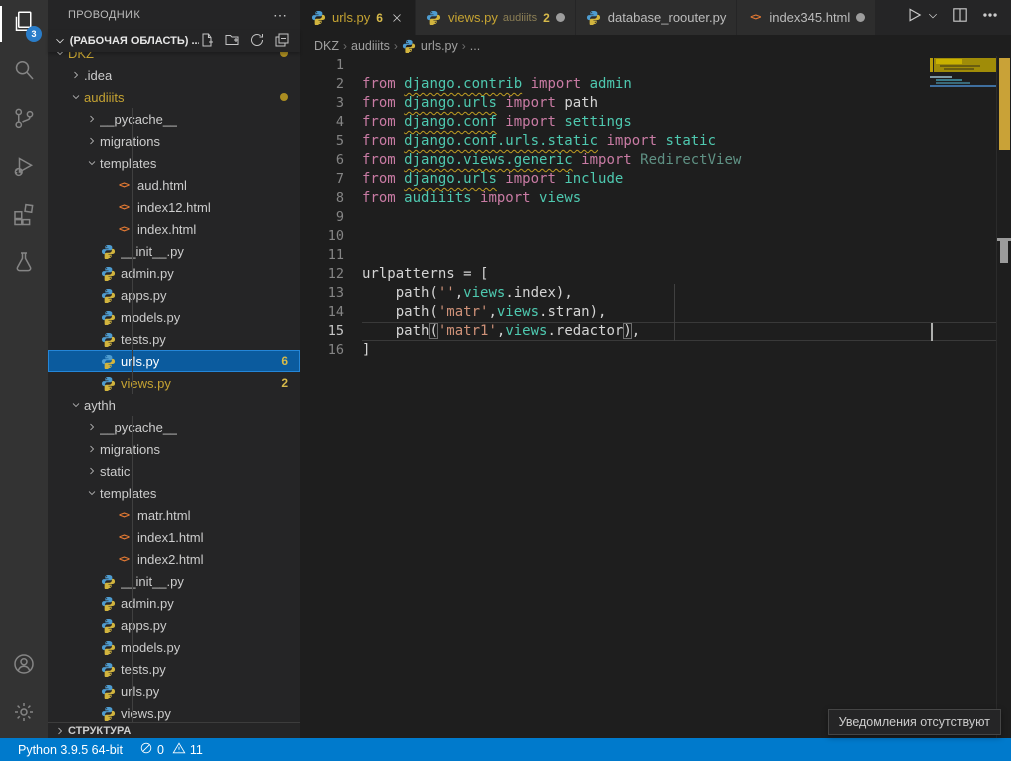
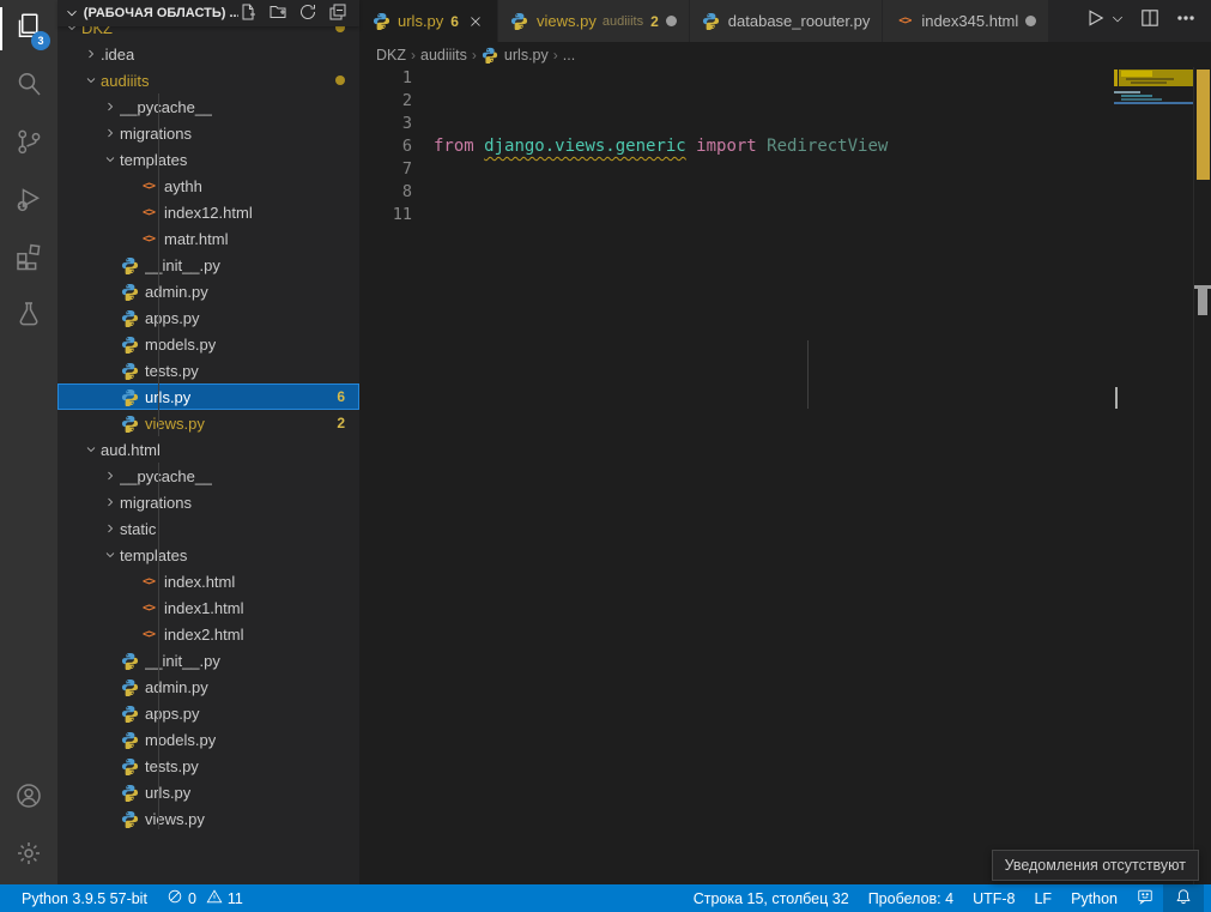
  3
- ПРОВОДНИК
- ⋯
  (РАБОЧАЯ ОБЛАСТЬ) ..
  DKZ
  .idea
  audiiits
  __pyache__
  migrations
  templates
  <>
- aud.html
+ aythh
  <>
  index12.html
  <>
- index.html
+ matr.html
  _init__.py
  amin.py
  aps.py
  models.py
  tests.py
  urls.py
  6
  views.py
  2
- aythh
+ aud.html
  __pyache__
  migrations
  static
  templates
  <>
- matr.html
+ index.html
  <>
  index1.html
  <>
  index2.html
  _init__.py
  amin.py
  aps.py
  models.py
  tests.py
  urls.py
  views.py
- СТРУКТУРА
  urls.py
  6
  views.py
  audiiits
  2
  database_roouter.py
  <>
  index345.html
  DKZ
  ›
  audiiits
  ›
  urls.py
  ›
  ...
  1
  2
- from django.contrib import admin
  3
- from django.urls import path
- 4
- from django.conf import settings
- 5
- from django.conf.urls.static import static
  6
  from django.views.generic import RedirectView
  7
- from django.urls import include
  8
- from audiiits import views
- 9
- 10
  11
- 12
- urlpatterns = [
- 13
- path('',views.index),
- 14
- path('matr',views.stran),
- 15
- path('matr1',views.redactor),
- 16
- ]
- Python 3.9.5 64-bit
+ Python 3.9.5 57-bit
  0
  11
+ Строка 15, столбец 32
+ Пробелов: 4
+ UTF-8
+ LF
+ Python
  Уведомления отсутствуют
